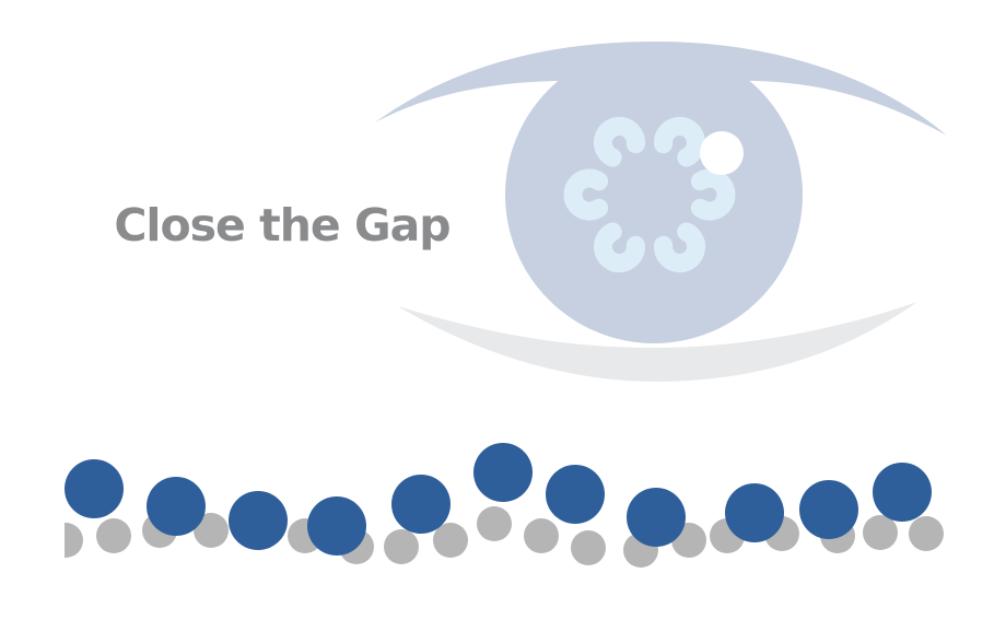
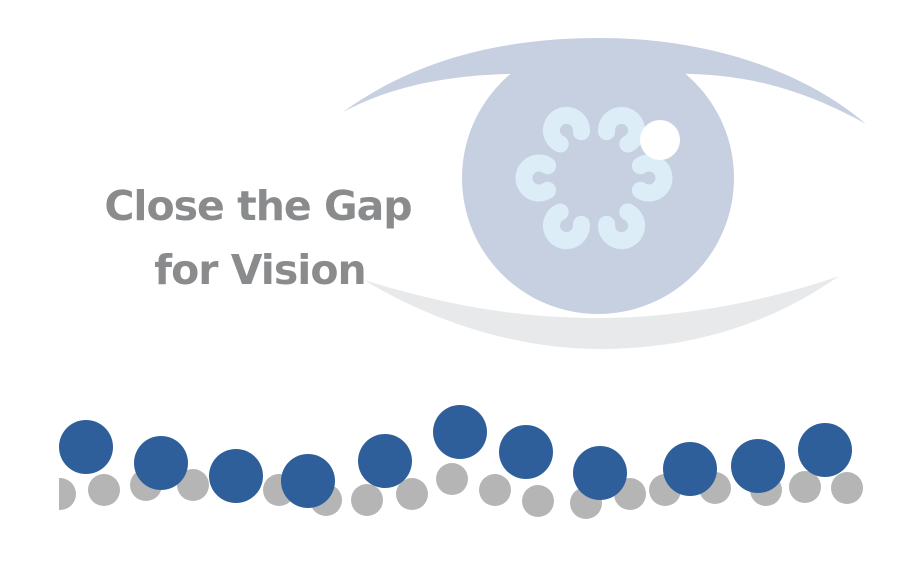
  Close the Gap
+ for Vision
